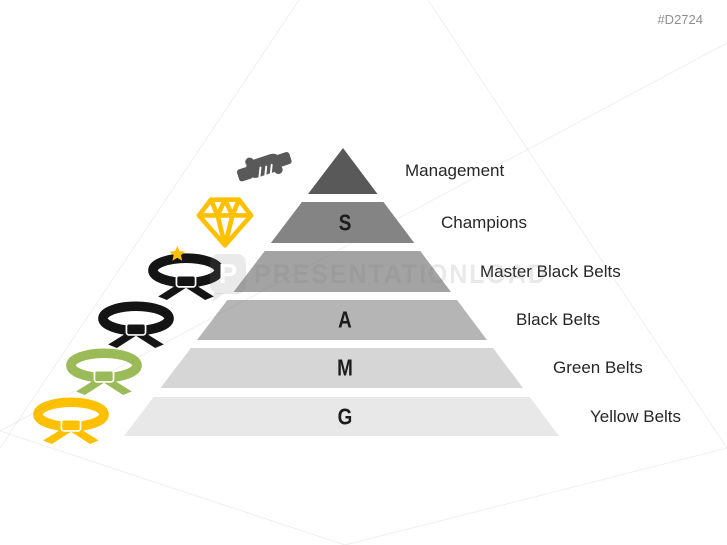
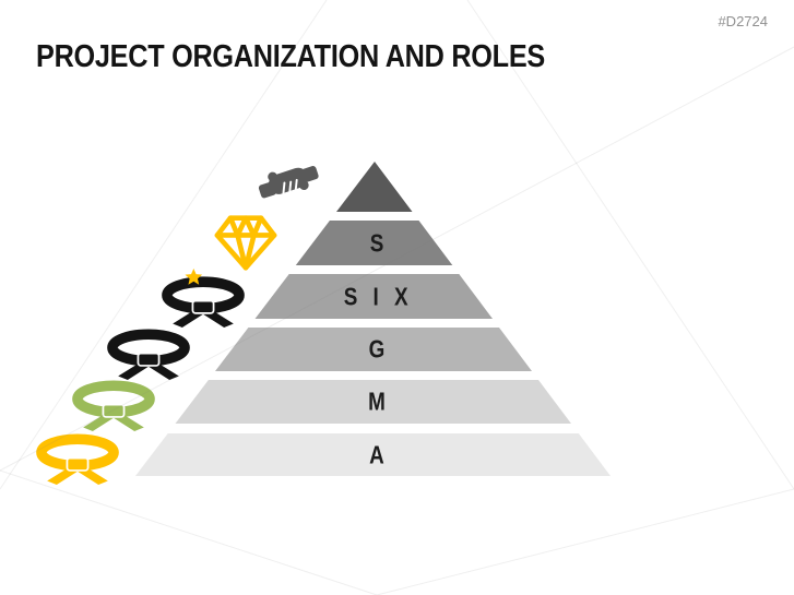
  #D2724
+ PROJECT ORGANIZATION AND ROLES
  S
+ S I X
- A
+ G
  M
- G
+ A
- Management
- Champions
- Master Black Belts
- Black Belts
- Green Belts
- Yellow Belts
- P
- PRESENTATIONLOAD
